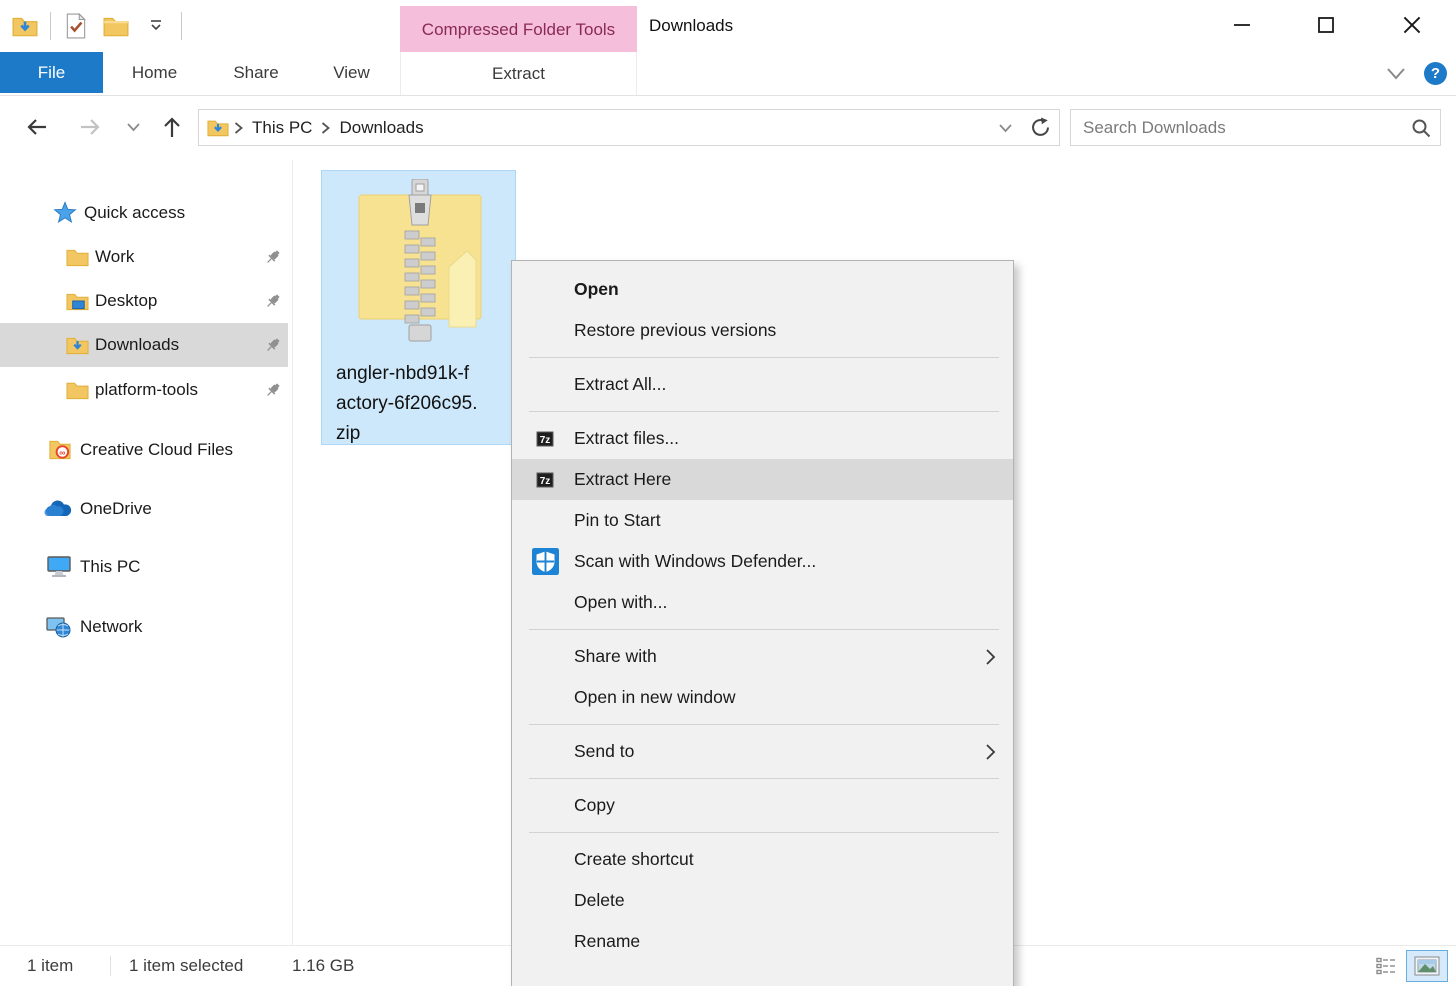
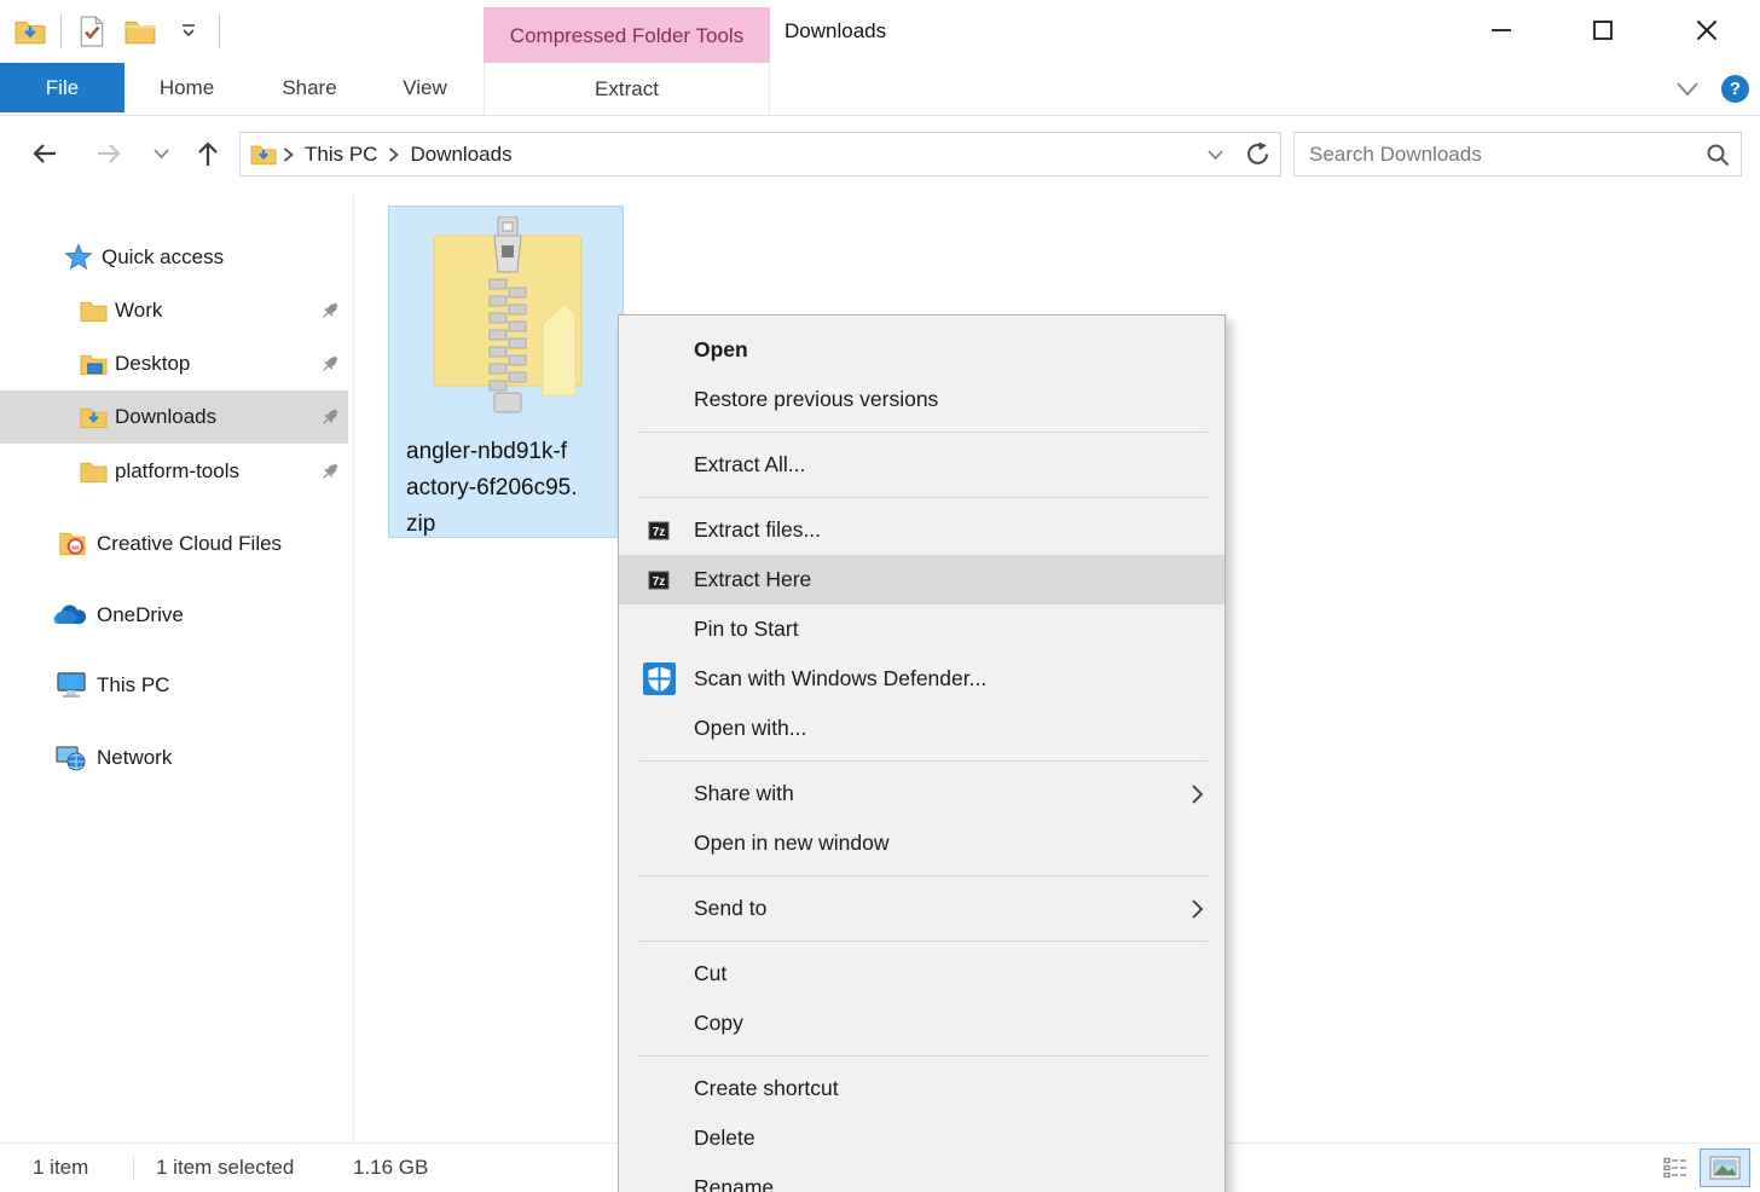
  Compressed Folder Tools
  Downloads
  File
  Home
  Share
  View
  Extract
  ?
  This PC
  Downloads
  Search Downloads
  Quick access
  Work
  Desktop
  Downloads
  platform-tools
  ∞
  Creative Cloud Files
  OneDrive
  This PC
  Network
  angler-nbd91k-f
  actory-6f206c95.
  zip
  Open
  Restore previous versions
  Extract All...
  7z
  Extract files...
  7z
  Extract Here
  Pin to Start
  Scan with Windows Defender...
  Open with...
  Share with
  Open in new window
  Send to
+ Cut
  Copy
  Create shortcut
  Delete
  Rename
  1 item
  1 item selected
  1.16 GB
